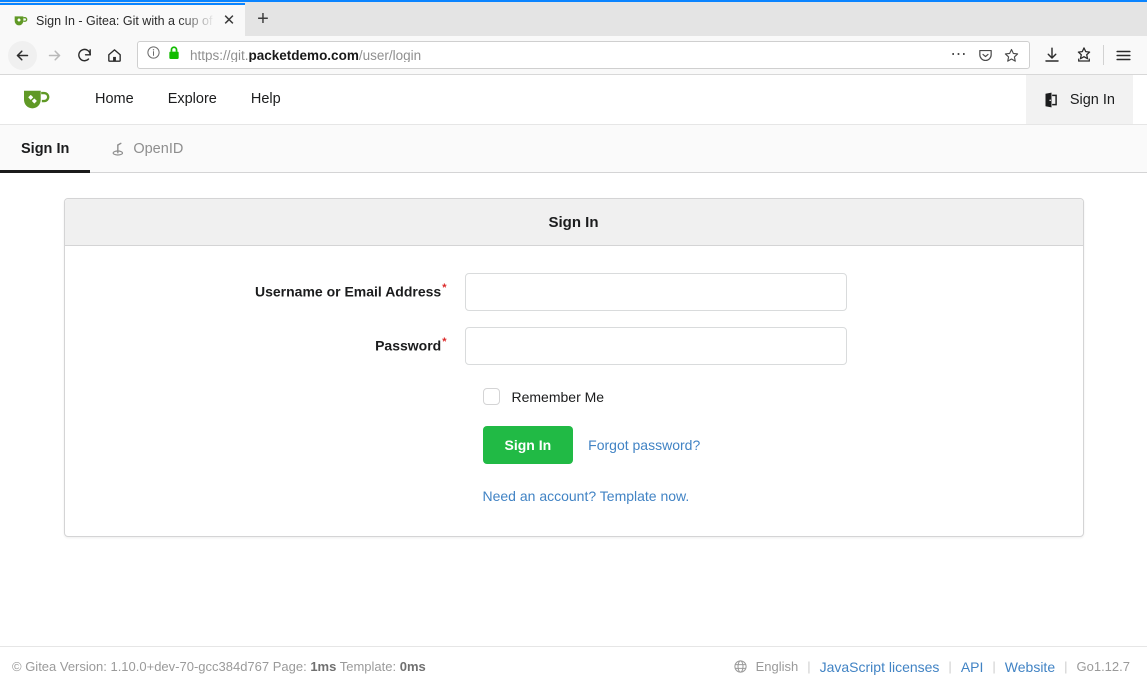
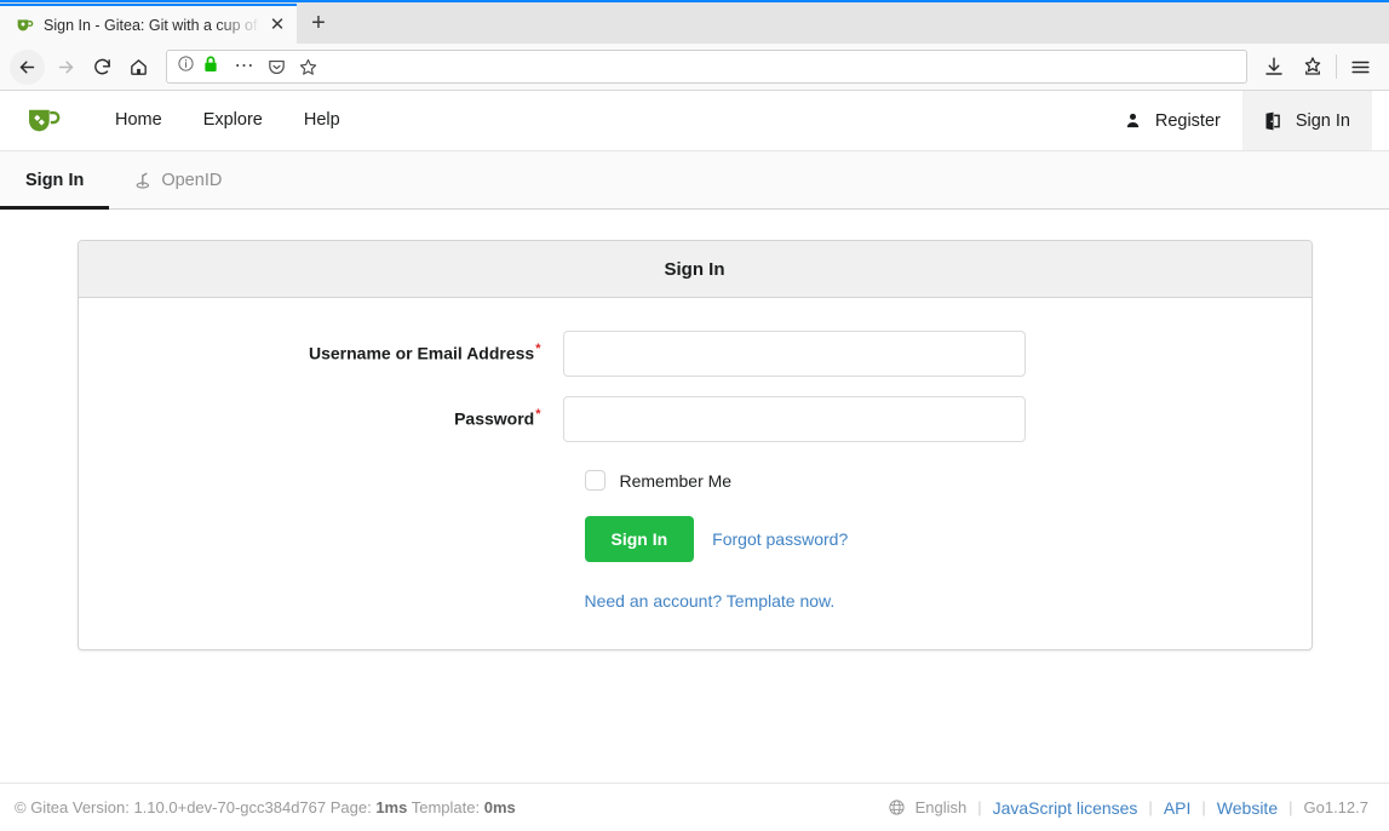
  Sign In - Gitea: Git with a cup of t
  ✕
  +
- https://git.packetdemo.com/user/login
  ⋯
  Home
  Explore
  Help
+ Register
  Sign In
  Sign In
  OpenID
  Sign In
  Username or Email Address*
  Password*
  Remember Me
  Sign In
  Forgot password?
  Need an account? Template now.
  © Gitea Version: 1.10.0+dev-70-gcc384d767 Page: 1ms Template: 0ms
  English
  |
  JavaScript licenses
  |
  API
  |
  Website
  |
  Go1.12.7
